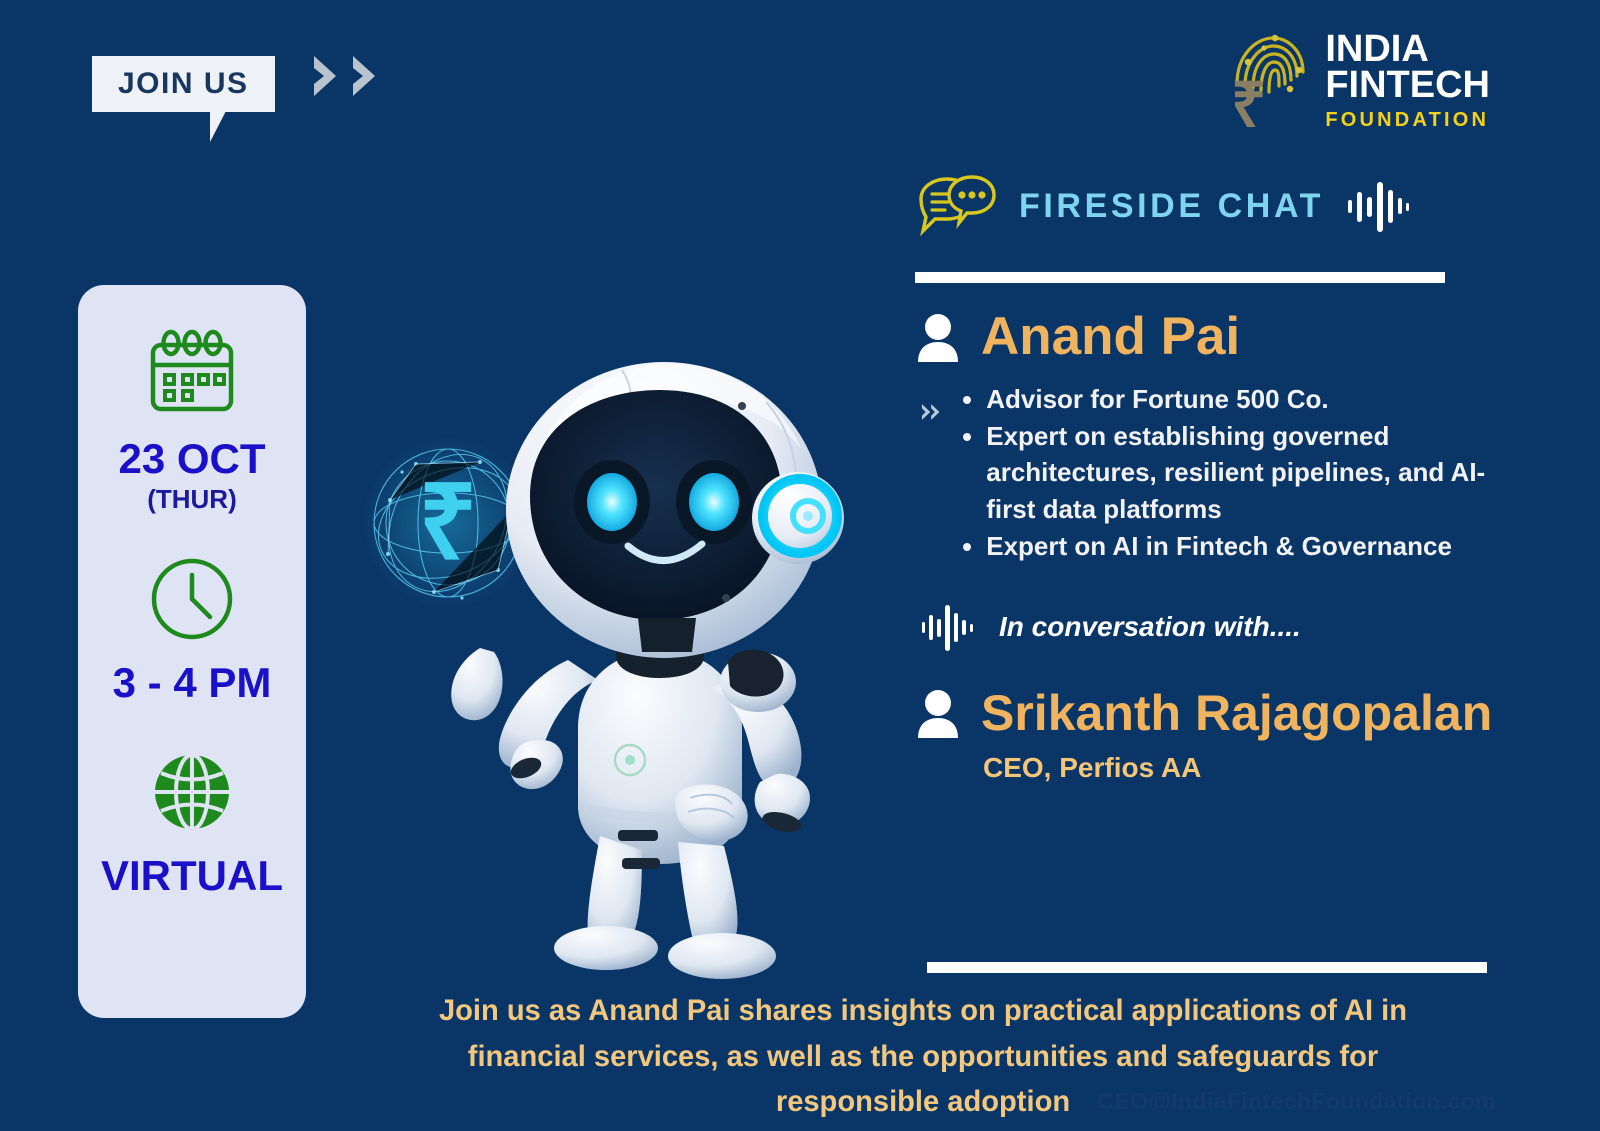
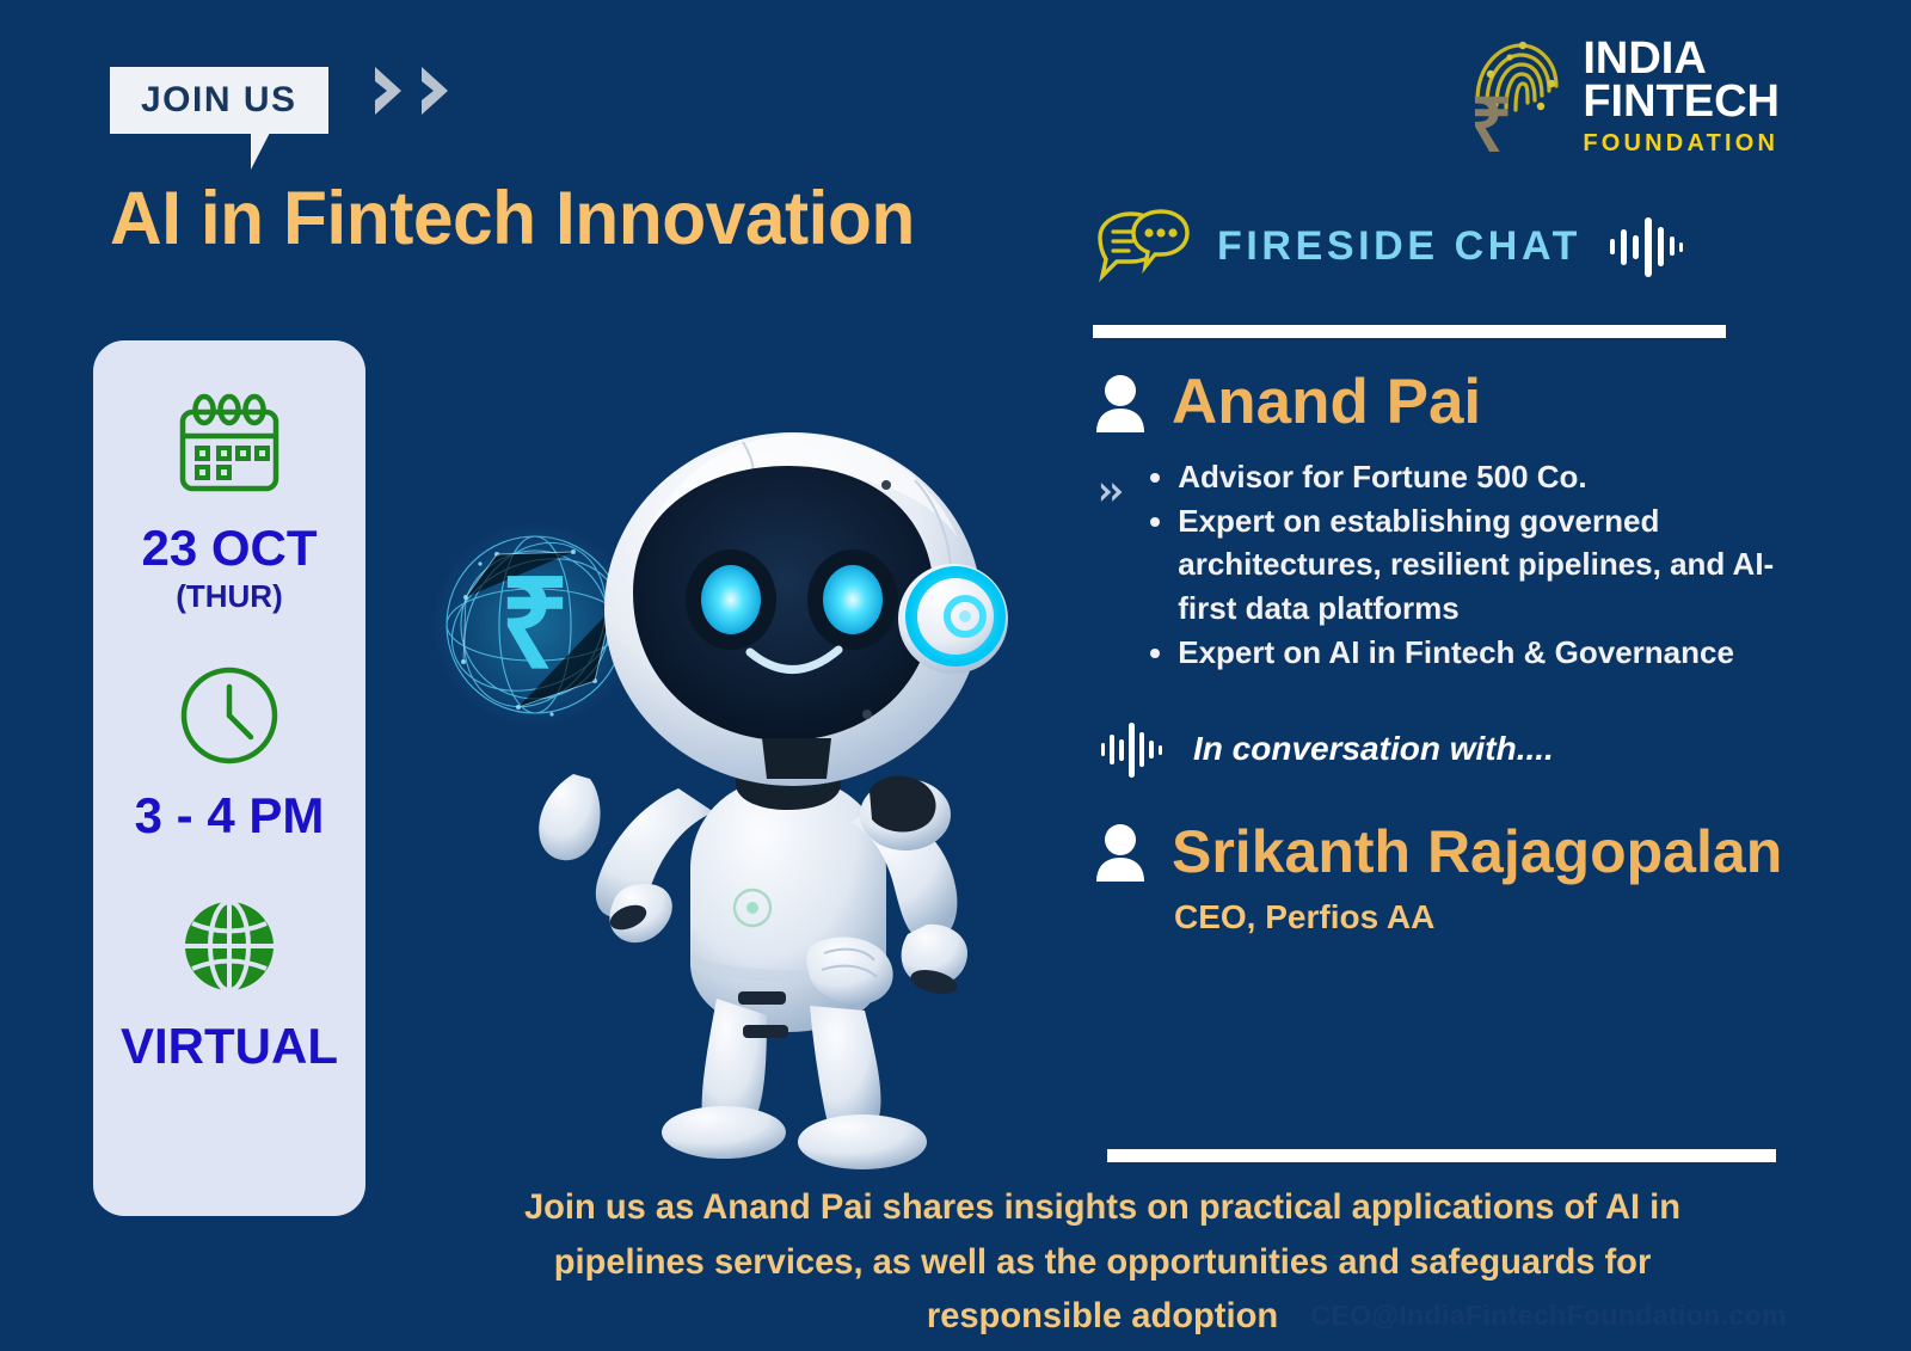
  JOIN US
+ AI in Fintech Innovation
  ₹
  INDIA
  FINTECH
  FOUNDATION
  23 OCT
  (THUR)
  3 - 4 PM
  VIRTUAL
  ₹
  FIRESIDE CHAT
  Anand Pai
  Advisor for Fortune 500 Co.
  Expert on establishing governed architectures, resilient pipelines, and AI-first data platforms
  Expert on AI in Fintech & Governance
  In conversation with....
  Srikanth Rajagopalan
  CEO, Perfios AA
- Join us as Anand Pai shares insights on practical applications of AI in financial services, as well as the opportunities and safeguards for responsible adoption
+ Join us as Anand Pai shares insights on practical applications of AI in pipelines services, as well as the opportunities and safeguards for responsible adoption
